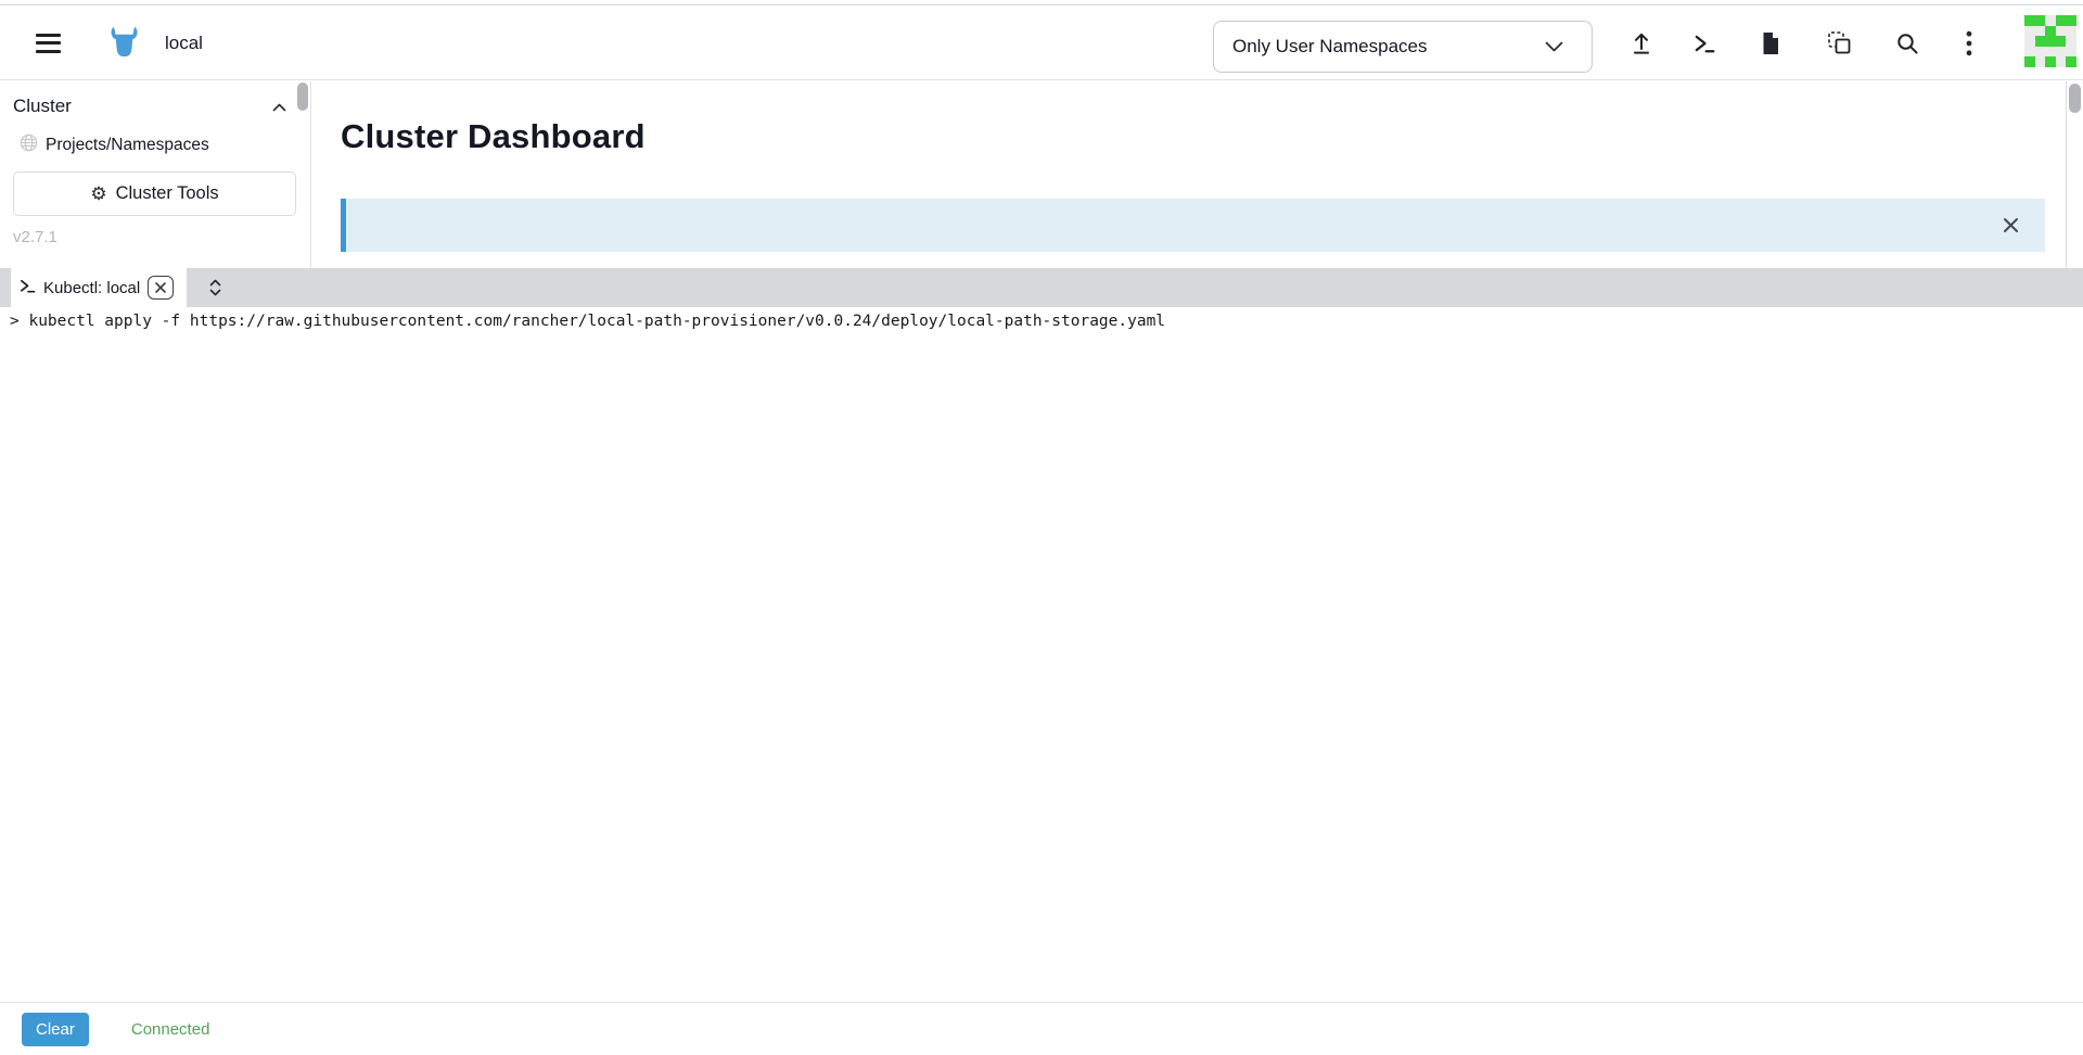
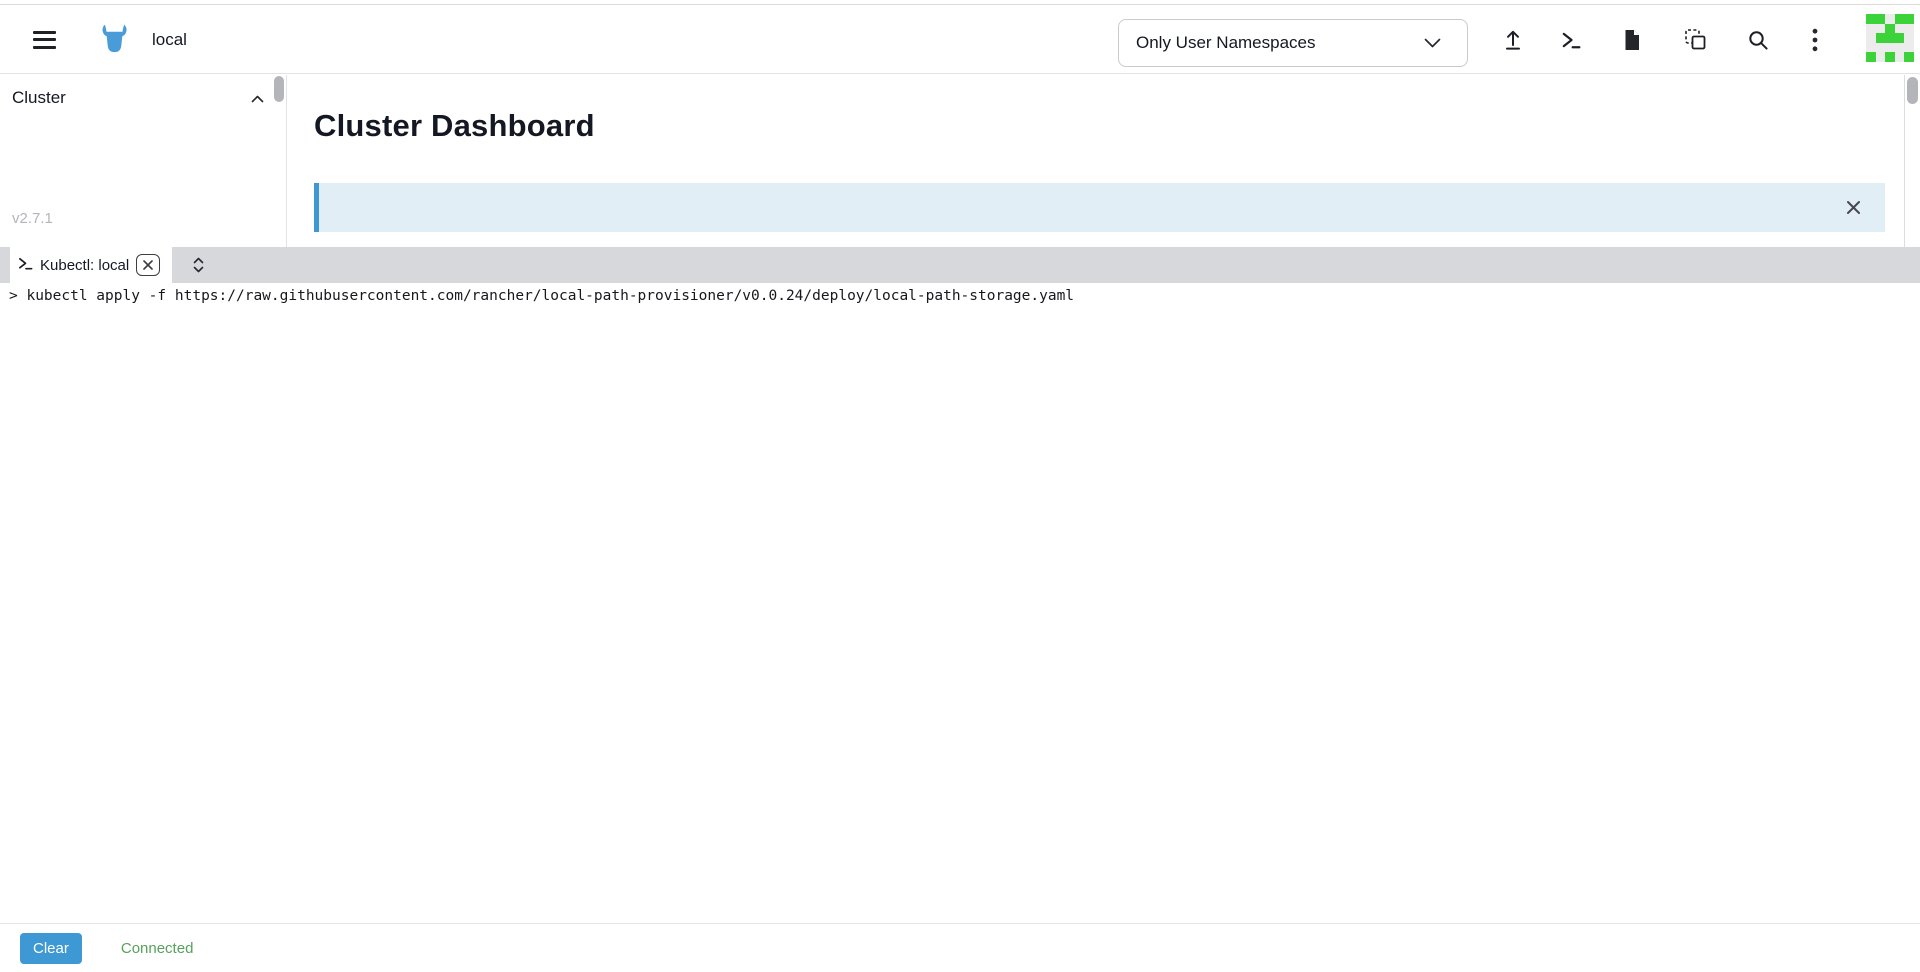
  local
  Only User Namespaces
  Cluster
- Projects/Namespaces
- ⚙
- Cluster Tools
  v2.7.1
  Cluster Dashboard
  Kubectl: local
  > kubectl apply -f https://raw.githubusercontent.com/rancher/local-path-provisioner/v0.0.24/deploy/local-path-storage.yaml
  Clear
  Connected
